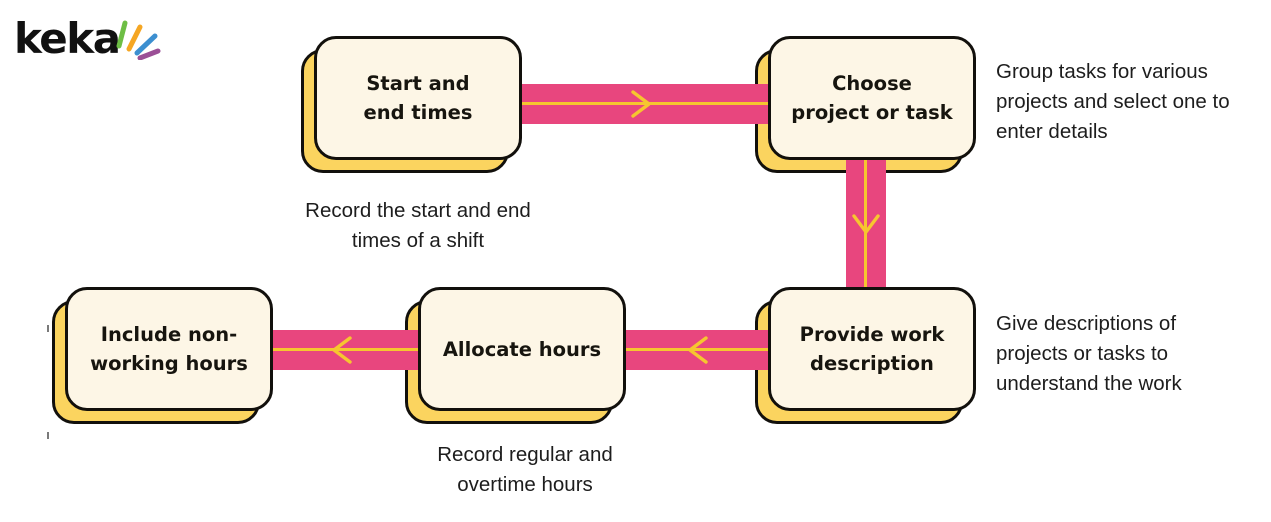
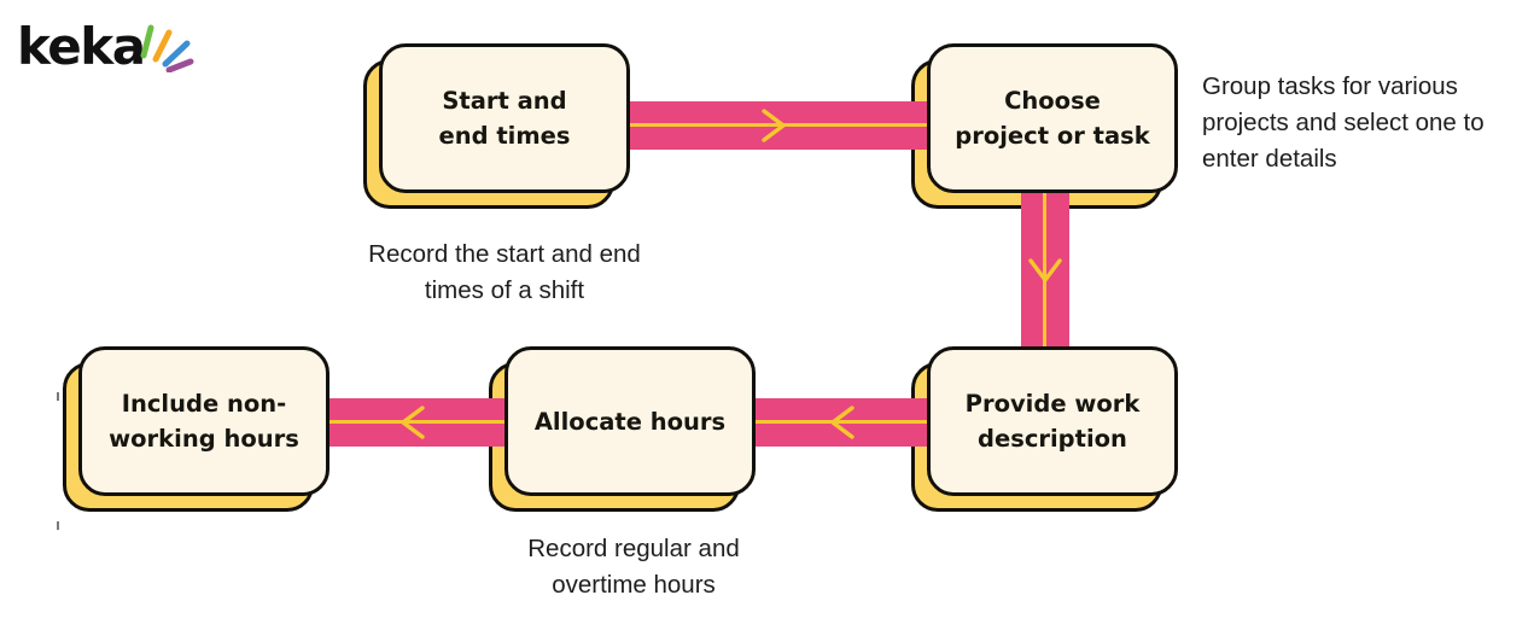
  keka
  Start and
  end times
  Choose
  project or task
  Provide work
  description
  Allocate hours
  Include non-
  working hours
  Record the start and end
  times of a shift
  Group tasks for various
  projects and select one to
  enter details
- Give descriptions of
- projects or tasks to
- understand the work
  Record regular and
  overtime hours
